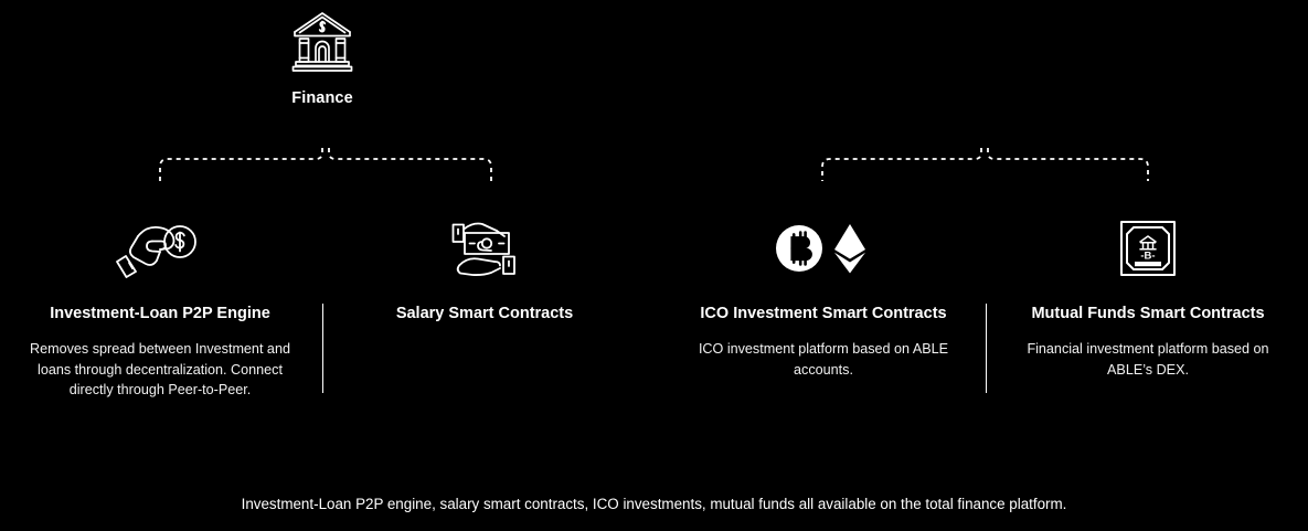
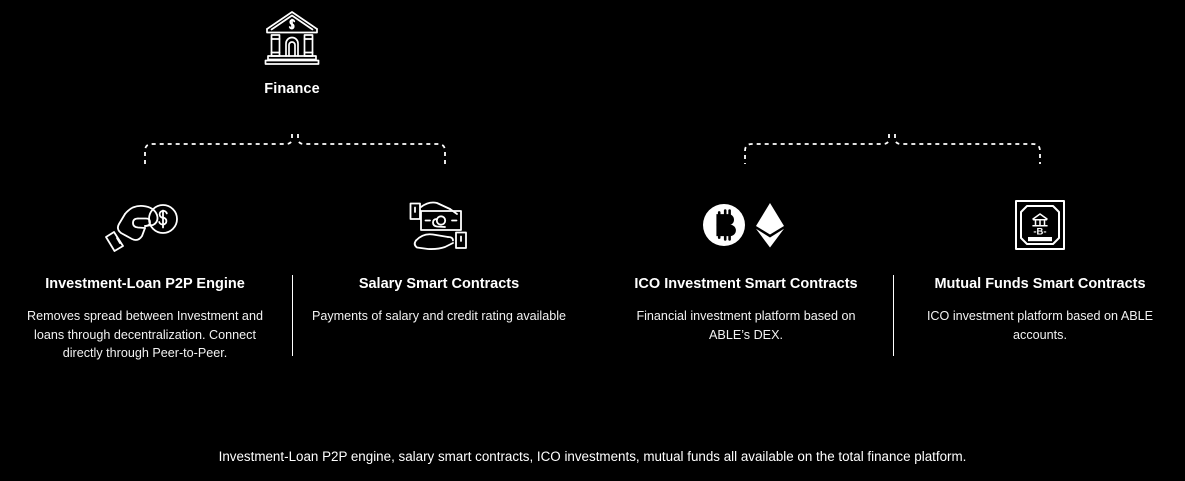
  Finance
  Investment-Loan P2P Engine
  Removes spread between Investment and loans through decentralization. Connect directly through Peer-to-Peer.
  Salary Smart Contracts
+ Payments of salary and credit rating available
  ICO Investment Smart Contracts
- ICO investment platform based on ABLE accounts.
+ Financial investment platform based on ABLE’s DEX.
  -B-
  Mutual Funds Smart Contracts
- Financial investment platform based on ABLE’s DEX.
+ ICO investment platform based on ABLE accounts.
  Investment-Loan P2P engine, salary smart contracts, ICO investments, mutual funds all available on the total finance platform.
